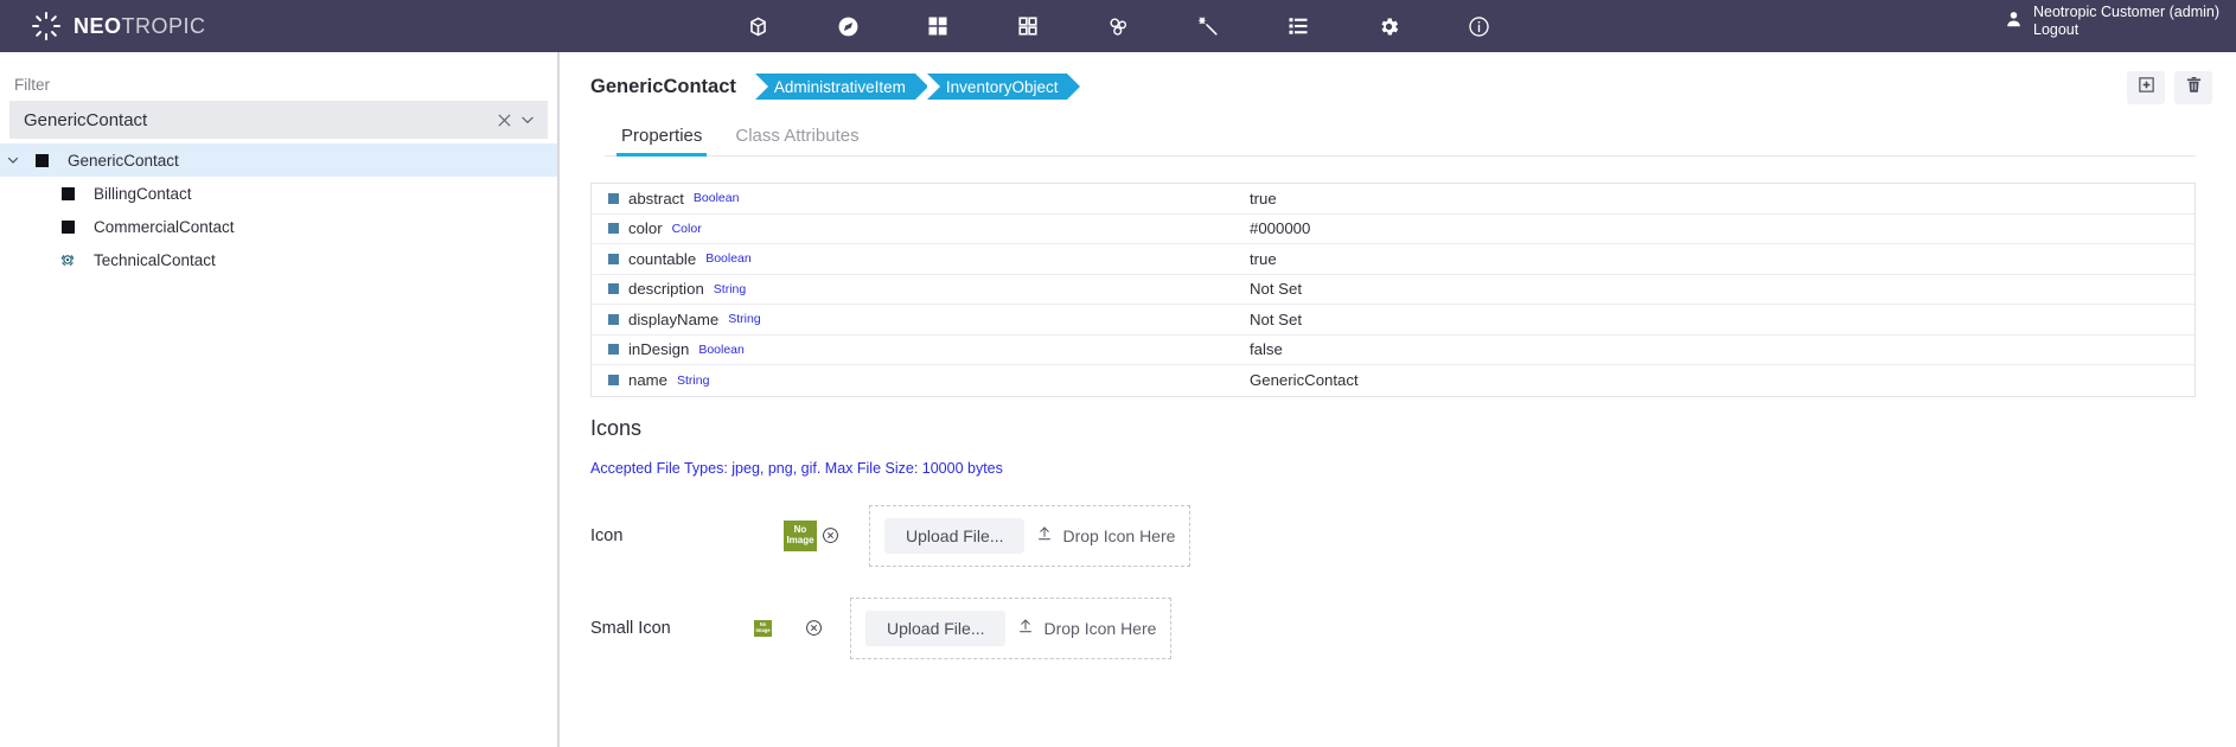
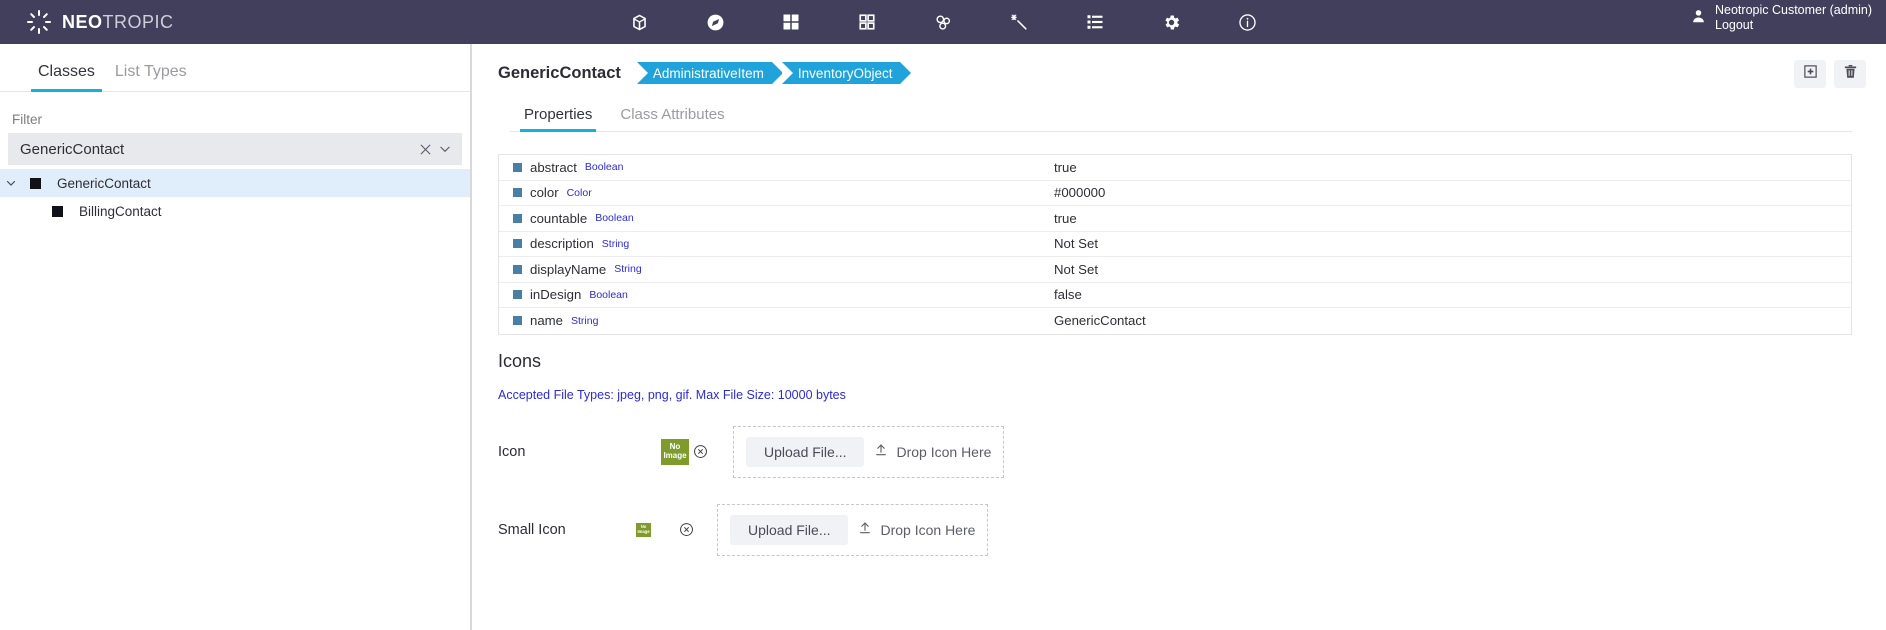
  NEOTROPIC
  Neotropic Customer (admin)
  Logout
+ Classes
+ List Types
  Filter
  GenericContact
  GenericContact
  BillingContact
- CommercialContact
- TechnicalContact
  GenericContact
  AdministrativeItem
  InventoryObject
  Properties
  Class Attributes
  abstract
  Boolean
  true
  color
  Color
  #000000
  countable
  Boolean
  true
  description
  String
  Not Set
  displayName
  String
  Not Set
  inDesign
  Boolean
  false
  name
  String
  GenericContact
  Icons
  Accepted File Types: jpeg, png, gif. Max File Size: 10000 bytes
  Icon
  No Image
  Upload File...
  Drop Icon Here
  Small Icon
  Upload File...
  Drop Icon Here
